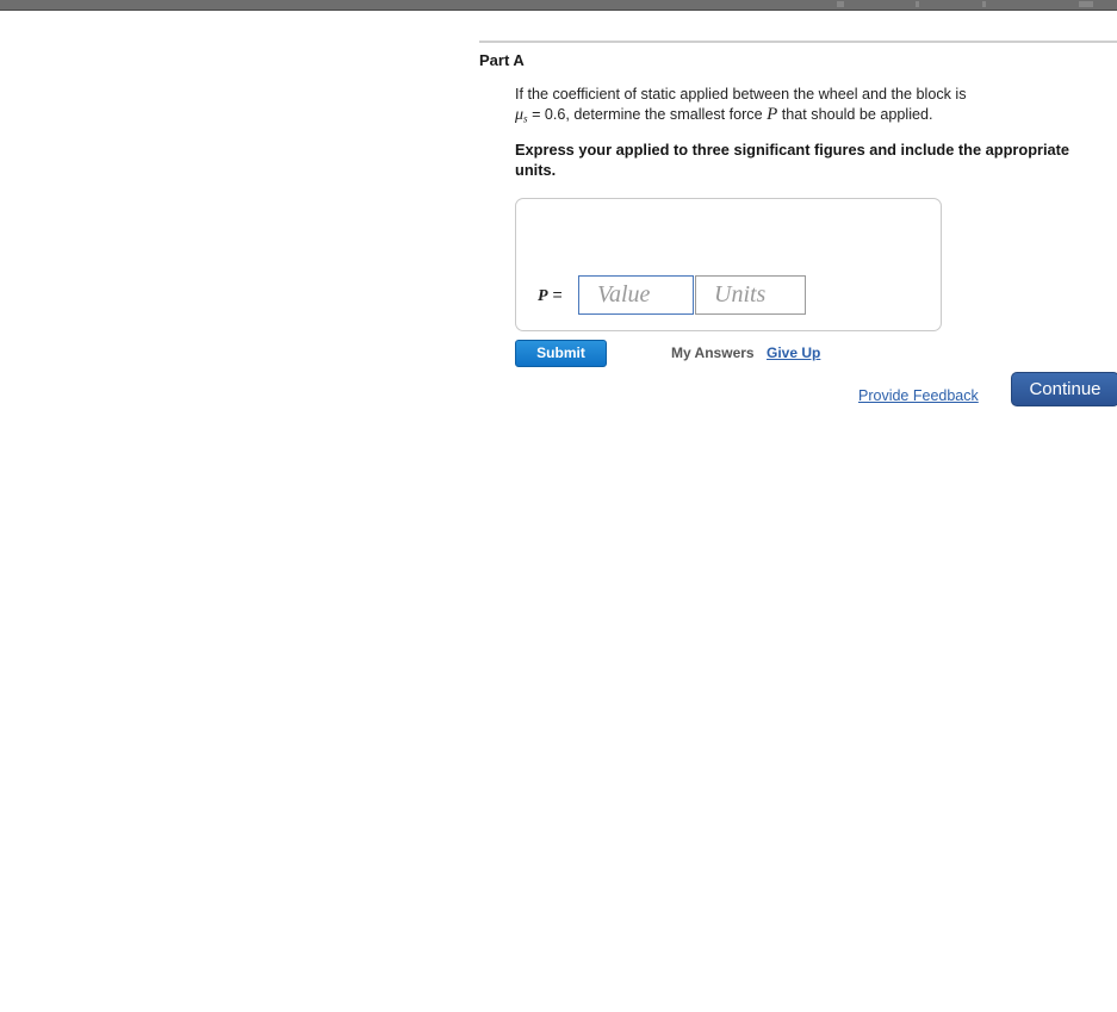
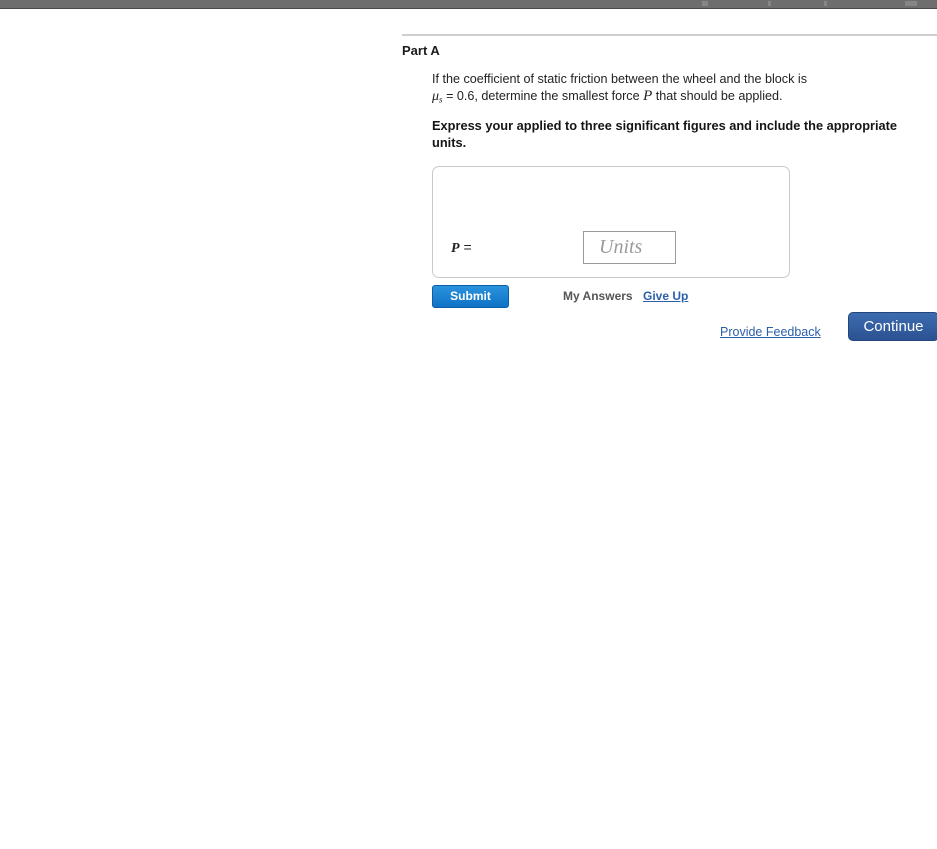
  Part A
- If the coefficient of static applied between the wheel and the block is
+ If the coefficient of static friction between the wheel and the block is
  μs = 0.6, determine the smallest force P that should be applied.
  Express your applied to three significant figures and include the appropriate units.
  P =
- Value
  Units
  Submit
  My Answers
  Give Up
  Provide Feedback
  Continue
